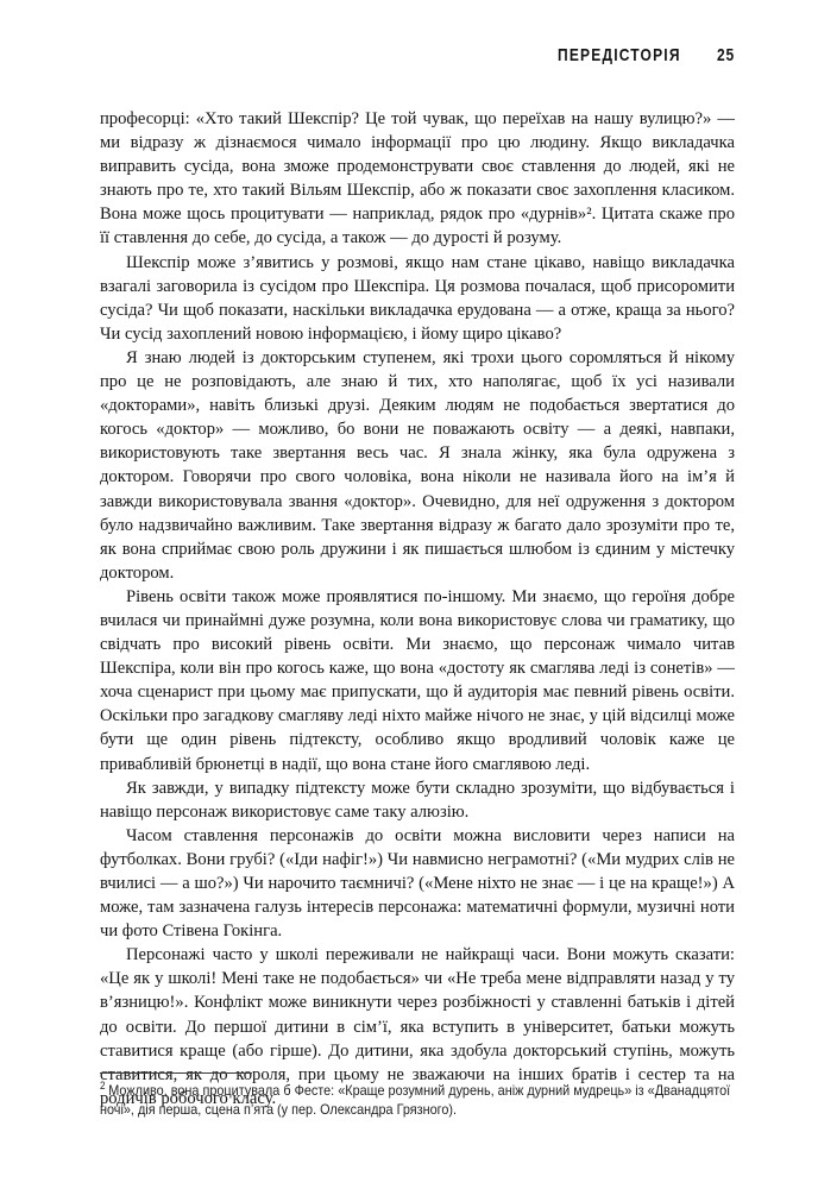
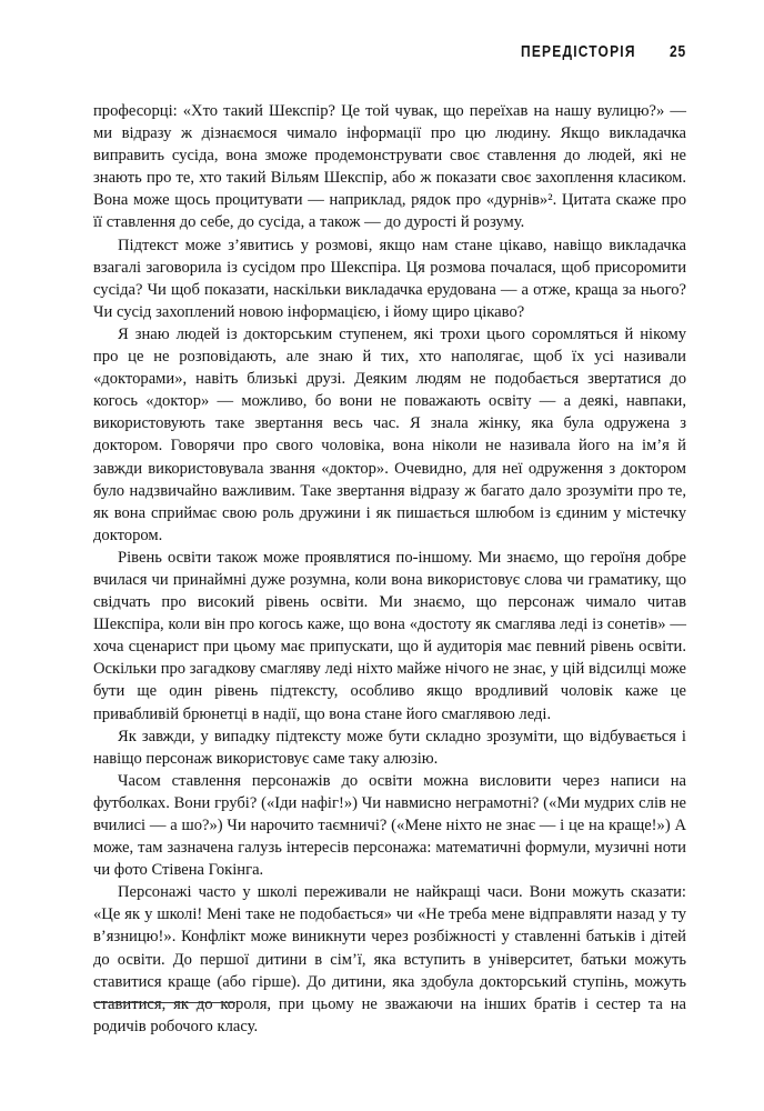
  ПЕРЕДІСТОРІЯ
  25
  професорці: «Хто такий Шекспір? Це той чувак, що переїхав на нашу вулицю?» — ми відразу ж дізнаємося чимало інформації про цю людину. Якщо викладачка виправить сусіда, вона зможе продемонструвати своє ставлення до людей, які не знають про те, хто такий Вільям Шекспір, або ж показати своє захоплення класиком. Вона може щось процитувати — наприклад, рядок про «дурнів»². Цитата скаже про її ставлення до себе, до сусіда, а також — до дурості й розуму.
- Шекспір може з’явитись у розмові, якщо нам стане цікаво, навіщо викладачка взагалі заговорила із сусідом про Шекспіра. Ця розмова почалася, щоб присоромити сусіда? Чи щоб показати, наскільки викладачка ерудована — а отже, краща за нього? Чи сусід захоплений новою інформацією, і йому щиро цікаво?
+ Підтекст може з’явитись у розмові, якщо нам стане цікаво, навіщо викладачка взагалі заговорила із сусідом про Шекспіра. Ця розмова почалася, щоб присоромити сусіда? Чи щоб показати, наскільки викладачка ерудована — а отже, краща за нього? Чи сусід захоплений новою інформацією, і йому щиро цікаво?
  Я знаю людей із докторським ступенем, які трохи цього соромляться й нікому про це не розповідають, але знаю й тих, хто наполягає, щоб їх усі називали «докторами», навіть близькі друзі. Деяким людям не подобається звертатися до когось «доктор» — можливо, бо вони не поважають освіту — а деякі, навпаки, використовують таке звертання весь час. Я знала жінку, яка була одружена з доктором. Говорячи про свого чоловіка, вона ніколи не називала його на ім’я й завжди використовувала звання «доктор». Очевидно, для неї одруження з доктором було надзвичайно важливим. Таке звертання відразу ж багато дало зрозуміти про те, як вона сприймає свою роль дружини і як пишається шлюбом із єдиним у містечку доктором.
  Рівень освіти також може проявлятися по-іншому. Ми знаємо, що героїня добре вчилася чи принаймні дуже розумна, коли вона використовує слова чи граматику, що свідчать про високий рівень освіти. Ми знаємо, що персонаж чимало читав Шекспіра, коли він про когось каже, що вона «достоту як смаглява леді із сонетів» — хоча сценарист при цьому має припускати, що й аудиторія має певний рівень освіти. Оскільки про загадкову смагляву леді ніхто майже нічого не знає, у цій відсилці може бути ще один рівень підтексту, особливо якщо вродливий чоловік каже це привабливій брюнетці в надії, що вона стане його смаглявою леді.
  Як завжди, у випадку підтексту може бути складно зрозуміти, що відбувається і навіщо персонаж використовує саме таку алюзію.
  Часом ставлення персонажів до освіти можна висловити через написи на футболках. Вони грубі? («Іди нафіг!») Чи навмисно неграмотні? («Ми мудрих слів не вчилисі — а шо?») Чи нарочито таємничі? («Мене ніхто не знає — і це на краще!») А може, там зазначена галузь інтересів персонажа: математичні формули, музичні ноти чи фото Стівена Гокінга.
  Персонажі часто у школі переживали не найкращі часи. Вони можуть сказати: «Це як у школі! Мені таке не подобається» чи «Не треба мене відправляти назад у ту в’язницю!». Конфлікт може виникнути через розбіжності у ставленні батьків і дітей до освіти. До першої дитини в сім’ї, яка вступить в університет, батьки можуть ставитися краще (або гірше). До дитини, яка здобула докторський ступінь, можуть ставитися, як до короля, при цьому не зважаючи на інших братів і сестер та на родичів робочого класу.
- 2 Можливо, вона процитувала б Фесте: «Краще розумний дурень, аніж дурний мудрець» із «Дванадцятої ночі», дія перша, сцена п’ята (у пер. Олександра Грязного).
